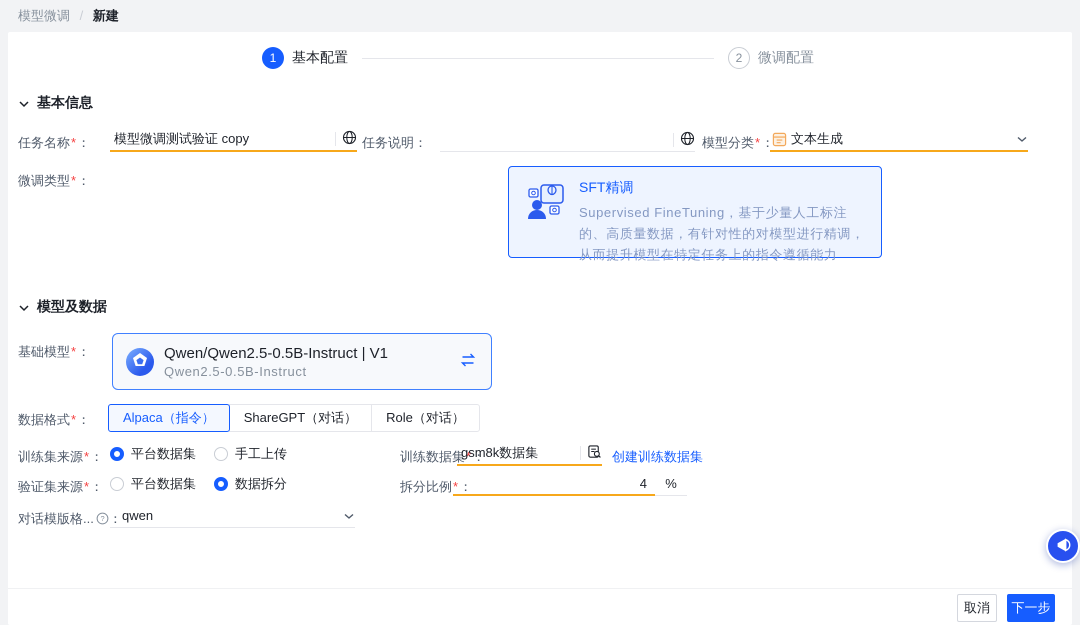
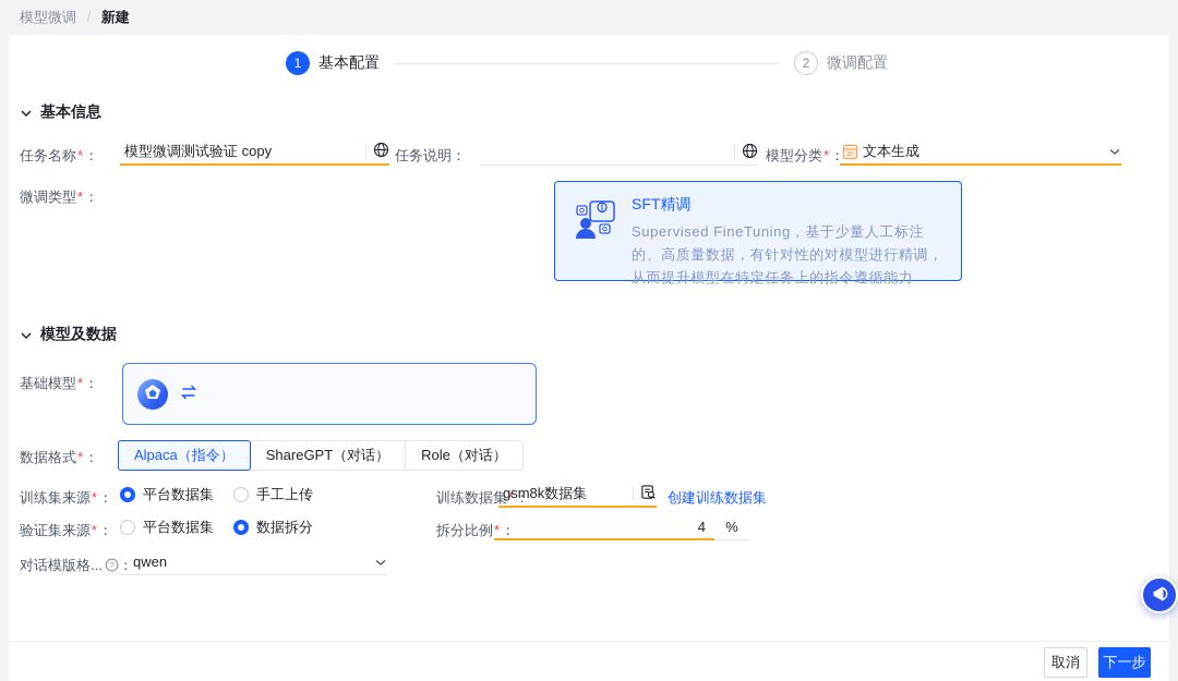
  模型微调 / 新建
  1
  基本配置
  2
  微调配置
  基本信息
  任务名称*：
  模型微调测试验证 copy
  任务说明：
  模型分类*：
  文本生成
  微调类型*：
  SFT精调
  Supervised FineTuning，基于少量人工标注的、高质量数据，有针对性的对模型进行精调，从而提升模型在特定任务上的指令遵循能力
  模型及数据
  基础模型*：
- Qwen/Qwen2.5-0.5B-Instruct | V1
- Qwen2.5-0.5B-Instruct
  数据格式*：
  Alpaca（指令）
  ShareGPT（对话）
  Role（对话）
  训练集来源*：
  平台数据集
  手工上传
  训练数据集*：
  gsm8k数据集
  创建训练数据集
  验证集来源*：
  平台数据集
  数据拆分
  拆分比例*：
  4
  %
  对话模版格...
  ?
  ：
  qwen
  取消
  下一步
